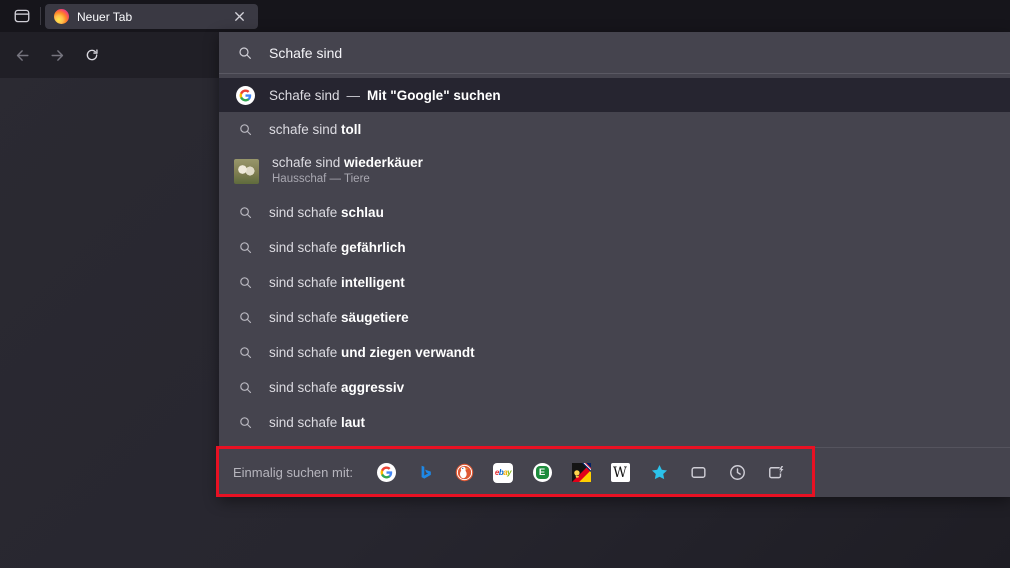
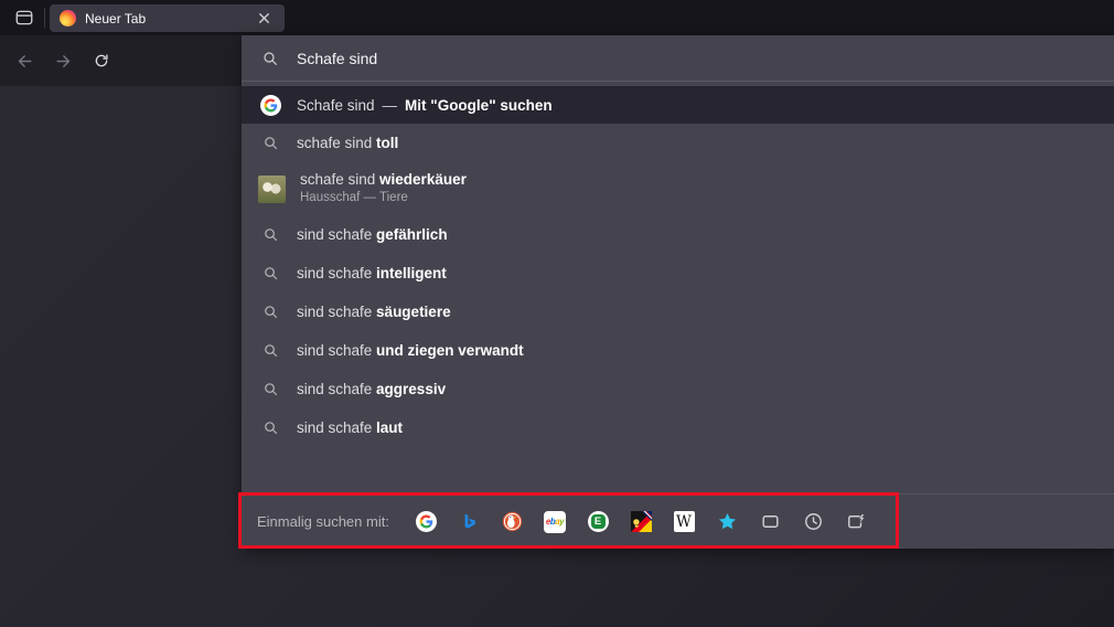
  Neuer Tab
  Schafe sind
  Schafe sind — Mit "Google" suchen
  schafe sind toll
  schafe sind wiederkäuer
  Hausschaf — Tiere
- sind schafe schlau
  sind schafe gefährlich
  sind schafe intelligent
  sind schafe säugetiere
  sind schafe und ziegen verwandt
  sind schafe aggressiv
  sind schafe laut
  Einmalig suchen mit:
  e
  b
  a
  y
  E
  W
